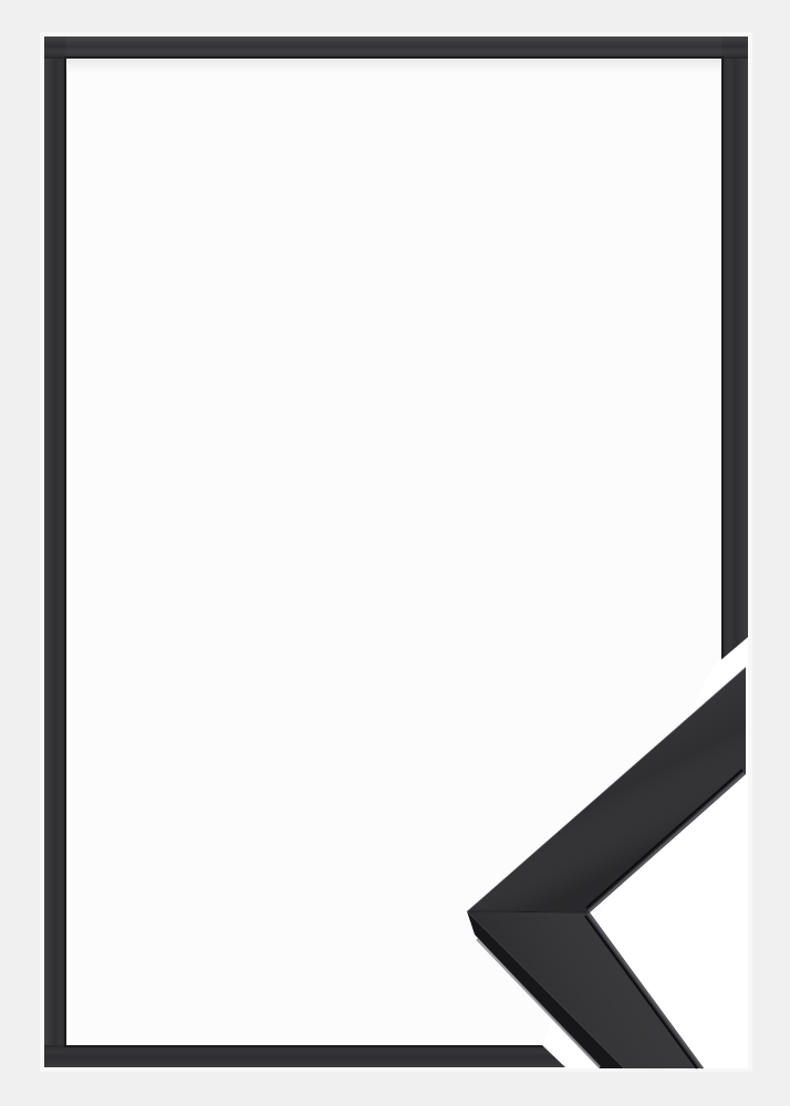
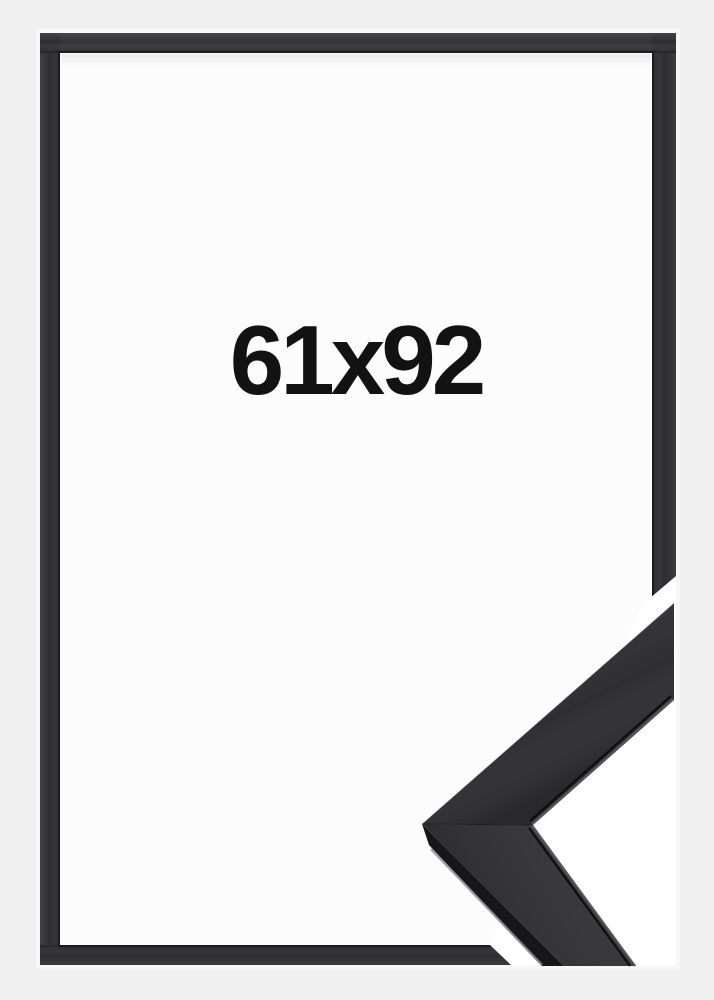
+ 61x92
